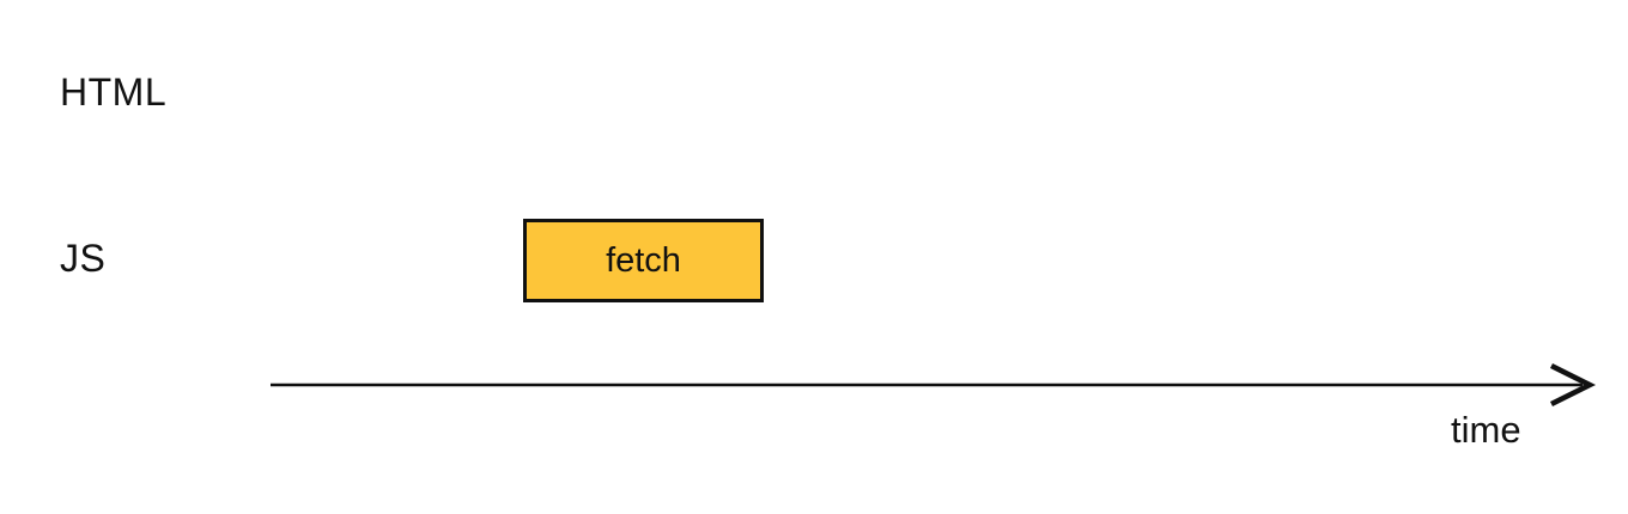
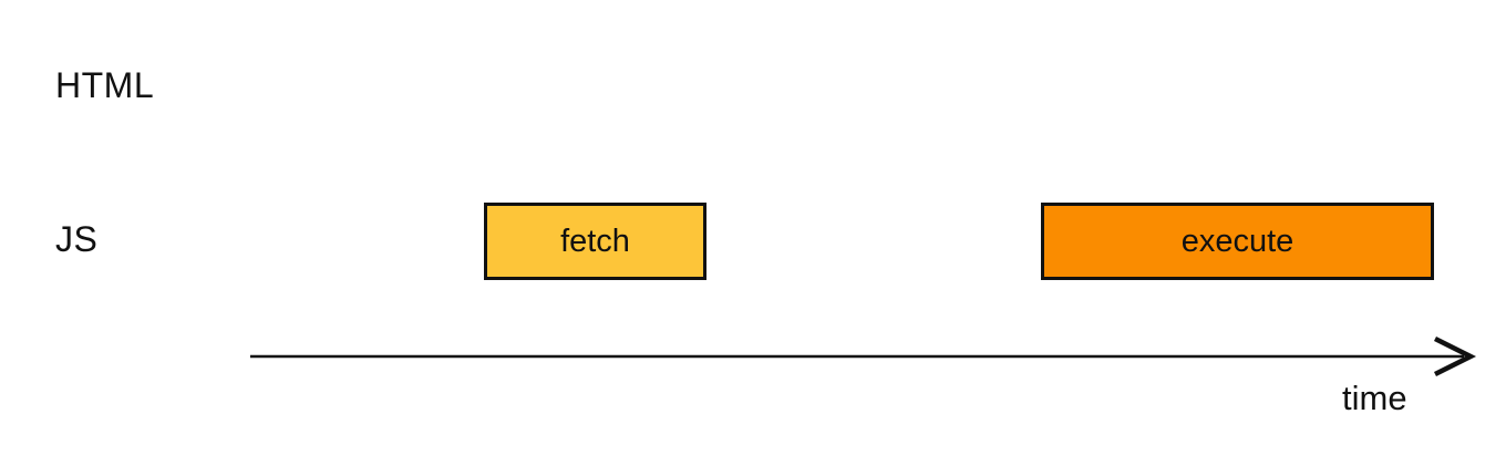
  HTML
  JS
  fetch
+ execute
  time
